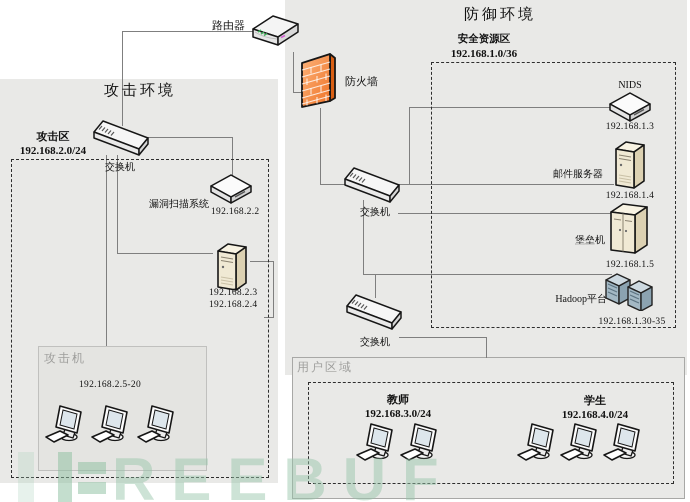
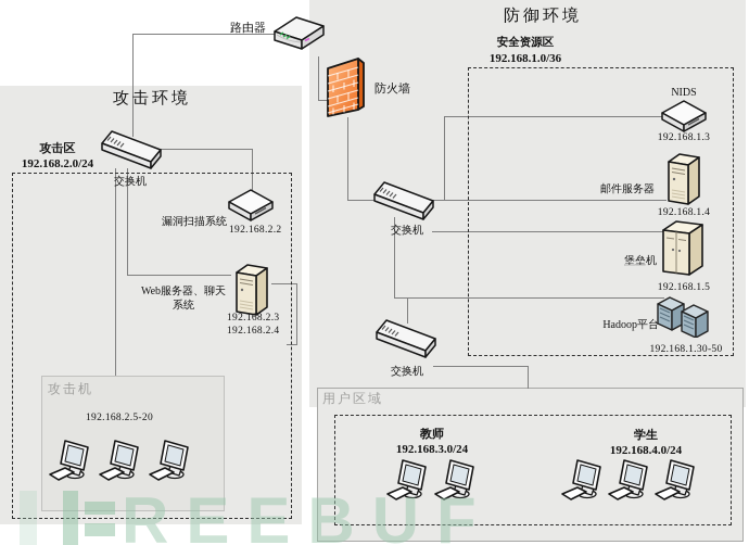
  攻击环境
  防御环境
  攻击区
  192.168.2.0/24
  安全资源区
  192.168.1.0/36
  攻击机
  192.168.2.5-20
  用户区域
  教师
  192.168.3.0/24
  学生
  192.168.4.0/24
  路由器
  防火墙
  交换机
  交换机
  交换机
  NIDS
  192.168.1.3
  邮件服务器
  192.168.1.4
  堡垒机
  192.168.1.5
  Hadoop平台
- 192.168.1.30-35
+ 192.168.1.30-50
  漏洞扫描系统
  192.168.2.2
+ Web服务器、聊天
+ 系统
  192.168.2.3
  192.168.2.4
  REEBUF
